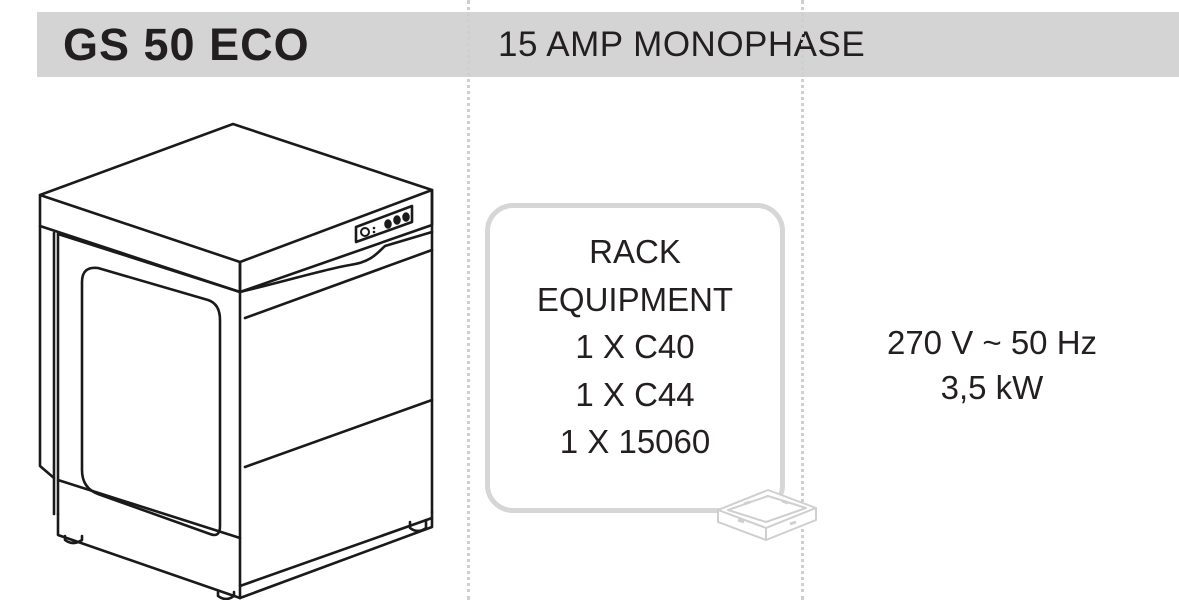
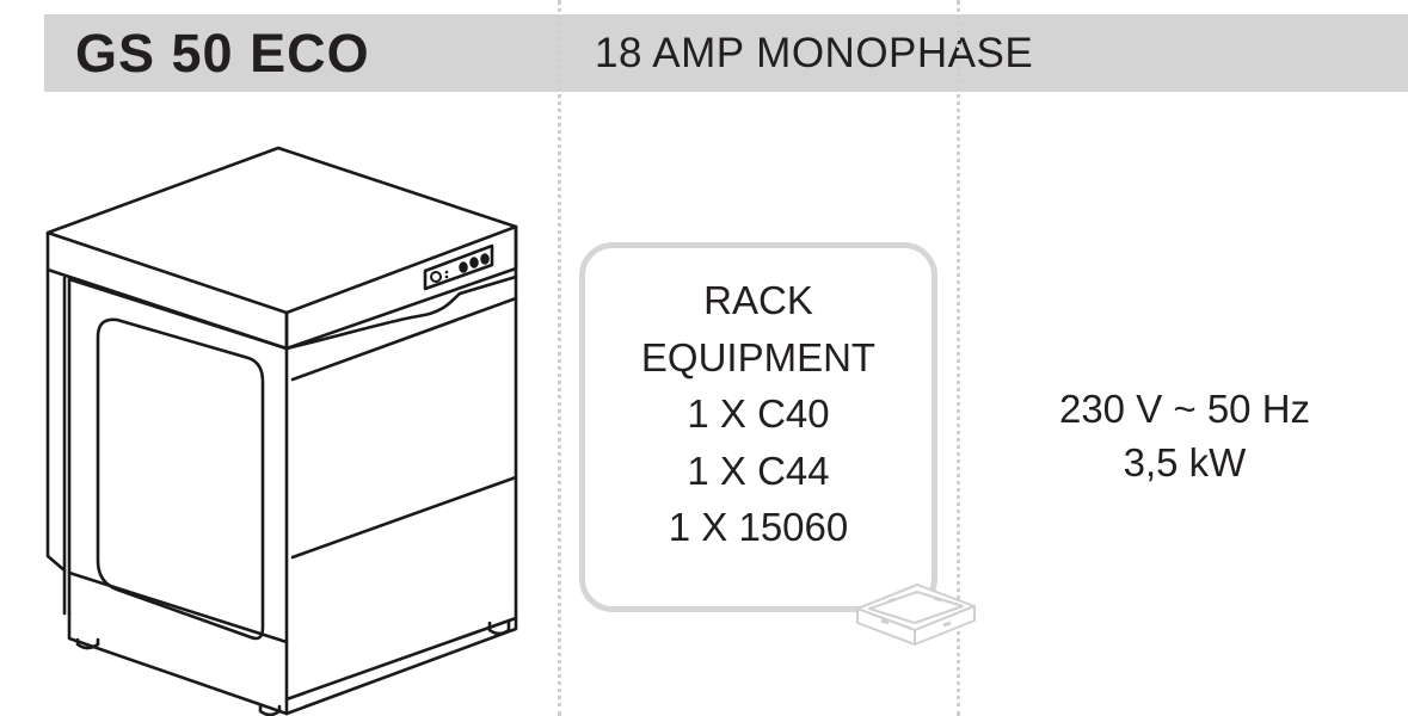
  GS 50 ECO
- 15 AMP MONOPHASE
+ 18 AMP MONOPHASE
  RACK
  EQUIPMENT
  1 X C40
  1 X C44
  1 X 15060
- 270 V ~ 50 Hz
+ 230 V ~ 50 Hz
  3,5 kW
